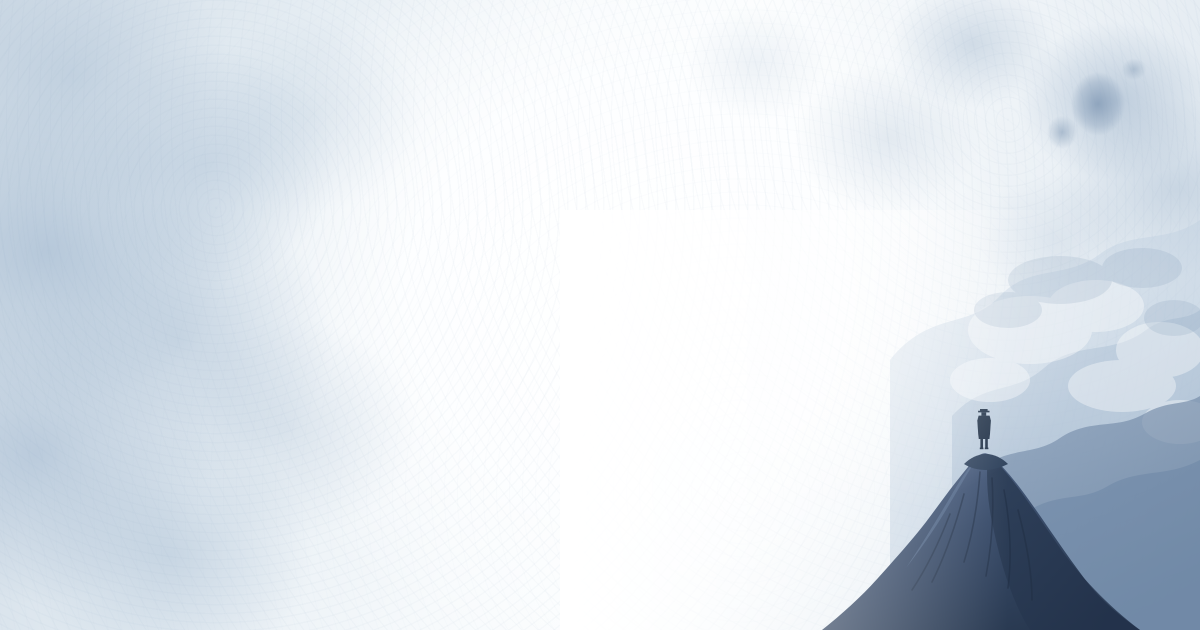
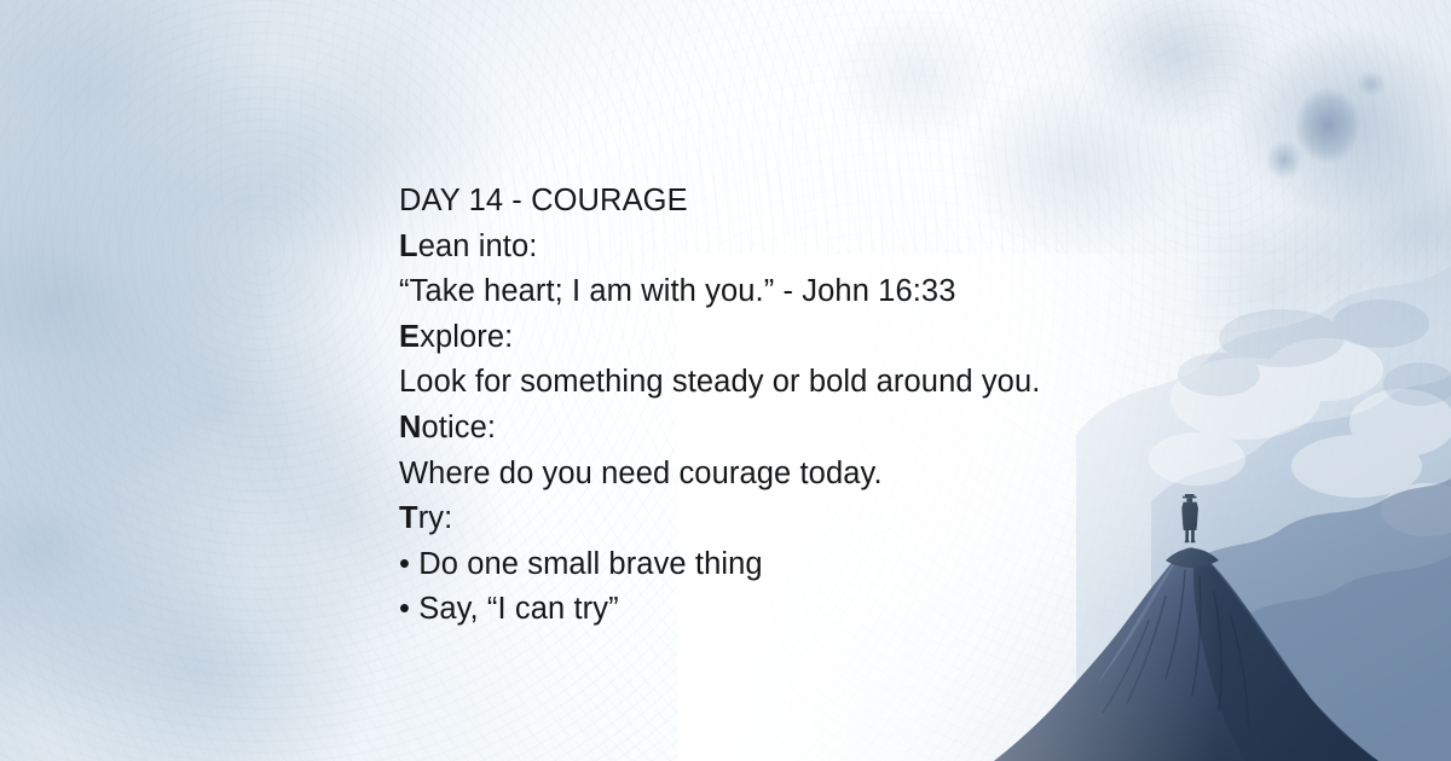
+ DAY 14 - COURAGE
+ Lean into:
+ “Take heart; I am with you.” - John 16:33
+ Explore:
+ Look for something steady or bold around you.
+ Notice:
+ Where do you need courage today.
+ Try:
+ • Do one small brave thing
+ • Say, “I can try”
